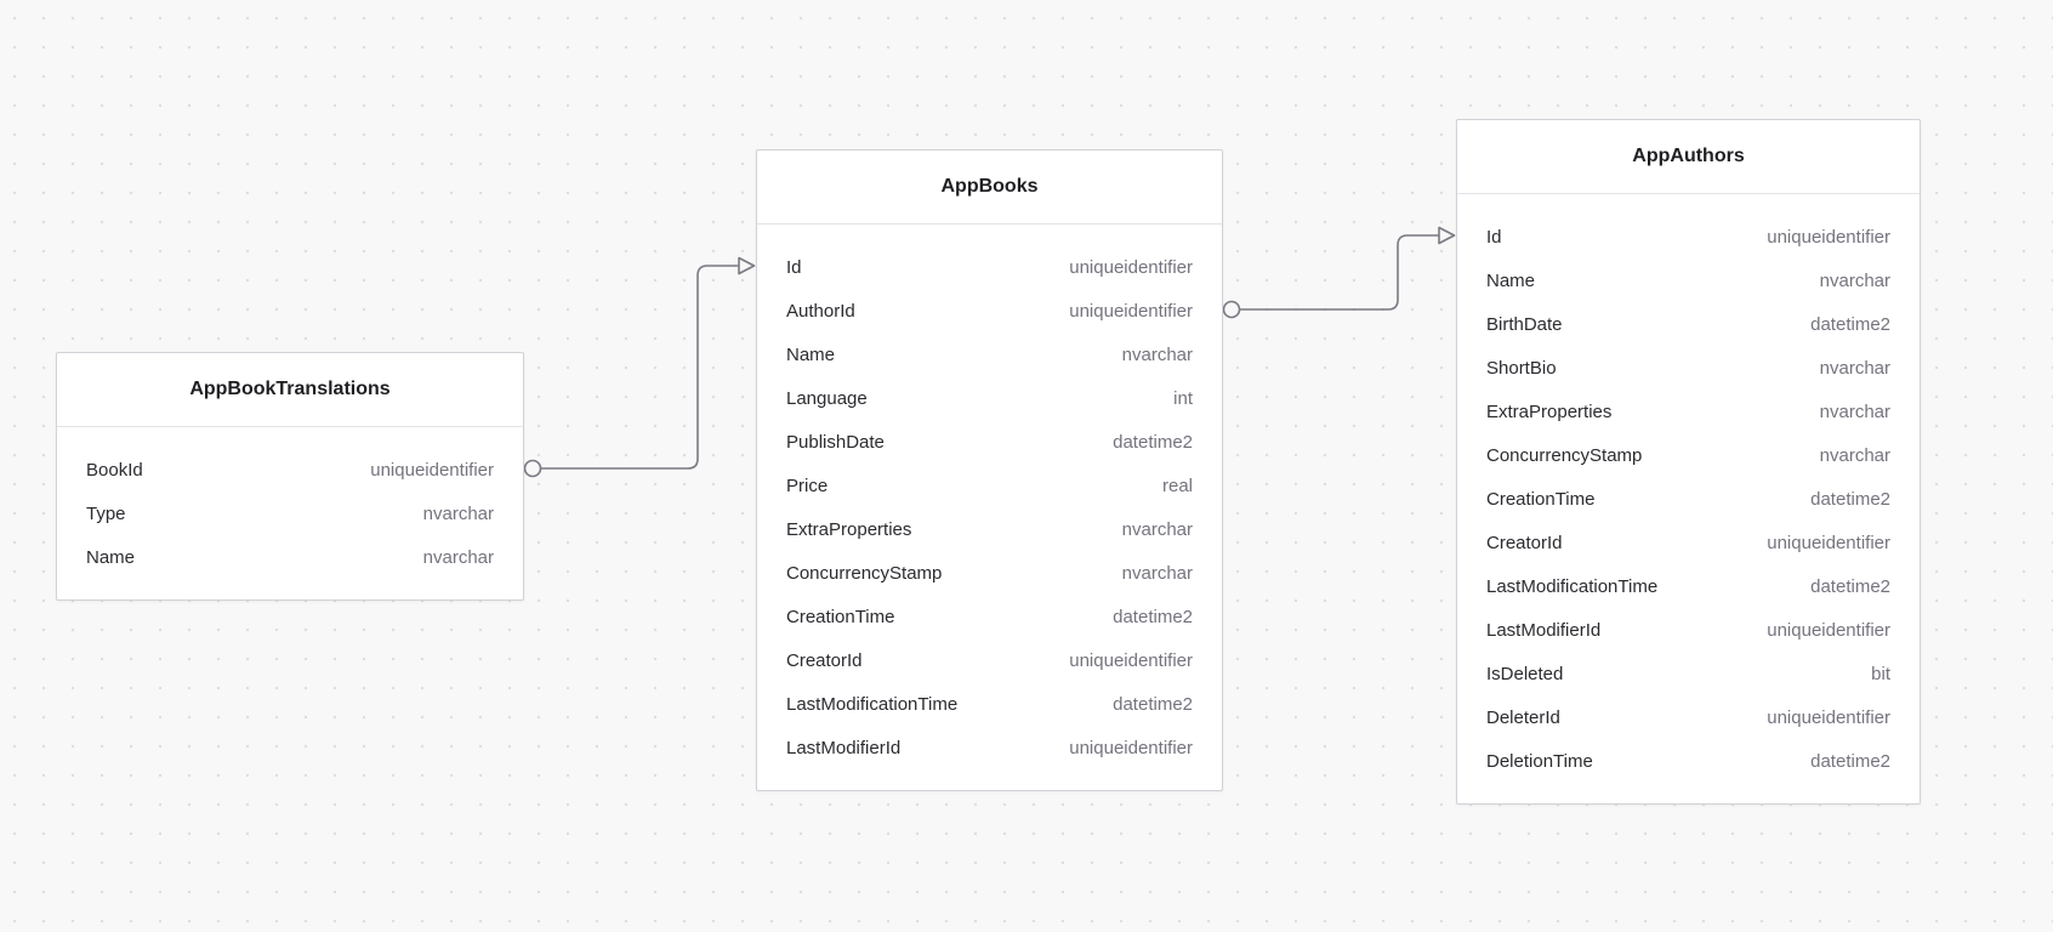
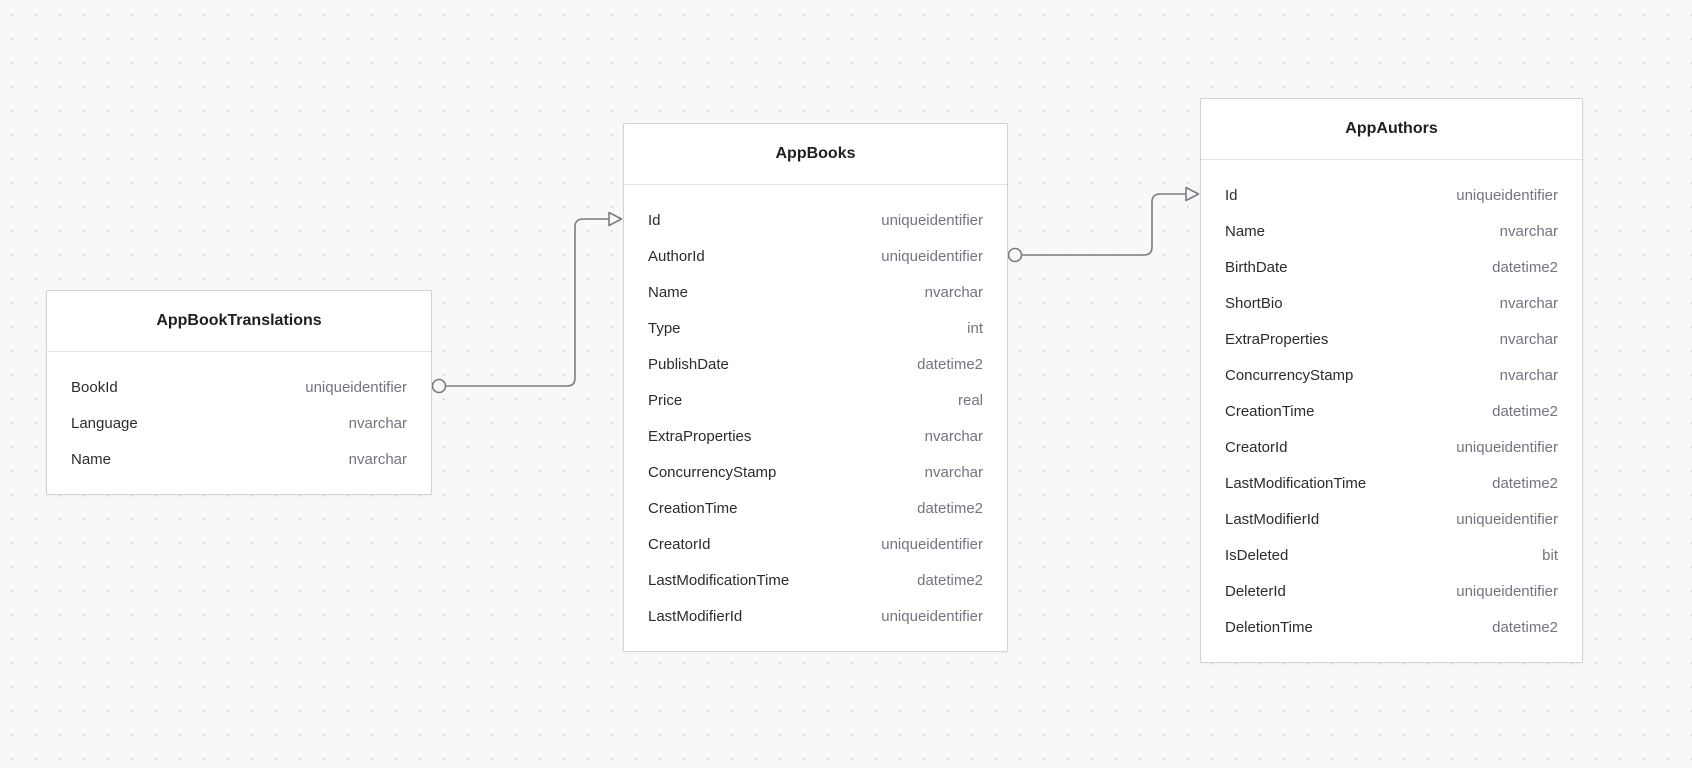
  AppBookTranslations
  BookId
  uniqueidentifier
- Type
+ Language
  nvarchar
  Name
  nvarchar
  AppBooks
  Id
  uniqueidentifier
  AuthorId
  uniqueidentifier
  Name
  nvarchar
- Language
+ Type
  int
  PublishDate
  datetime2
  Price
  real
  ExtraProperties
  nvarchar
  ConcurrencyStamp
  nvarchar
  CreationTime
  datetime2
  CreatorId
  uniqueidentifier
  LastModificationTime
  datetime2
  LastModifierId
  uniqueidentifier
  AppAuthors
  Id
  uniqueidentifier
  Name
  nvarchar
  BirthDate
  datetime2
  ShortBio
  nvarchar
  ExtraProperties
  nvarchar
  ConcurrencyStamp
  nvarchar
  CreationTime
  datetime2
  CreatorId
  uniqueidentifier
  LastModificationTime
  datetime2
  LastModifierId
  uniqueidentifier
  IsDeleted
  bit
  DeleterId
  uniqueidentifier
  DeletionTime
  datetime2
